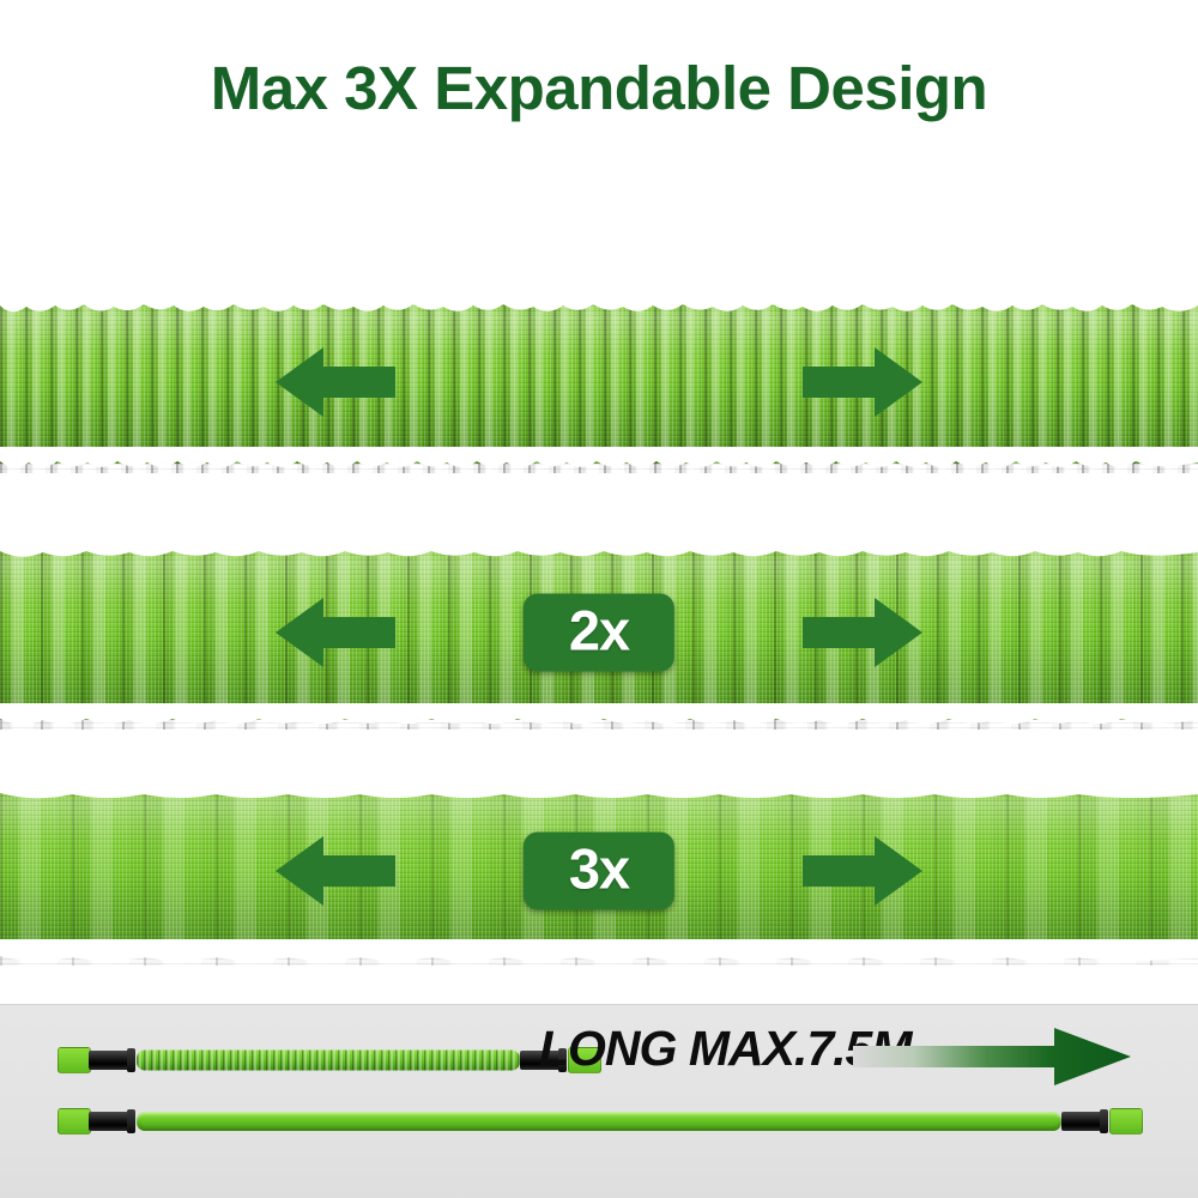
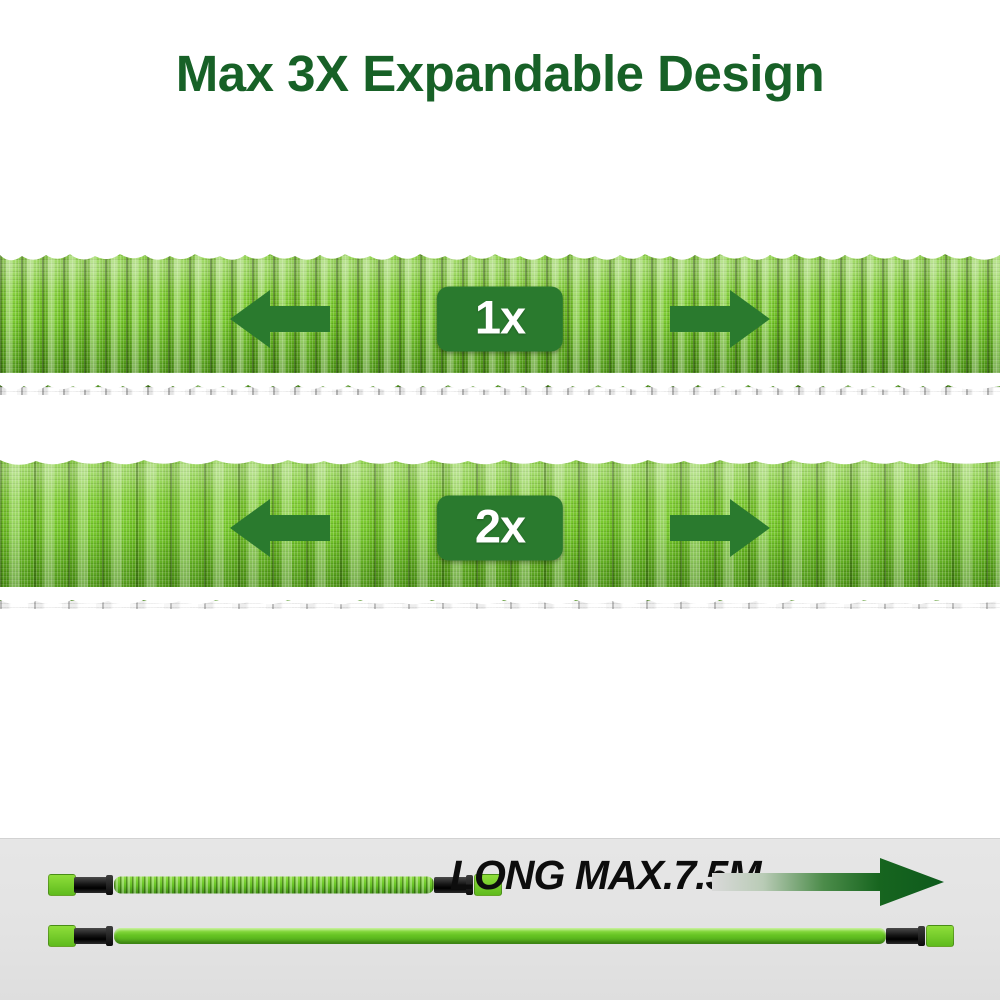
  Max 3X Expandable Design
+ 1x
  2x
- 3x
  LONG MAX.7.
